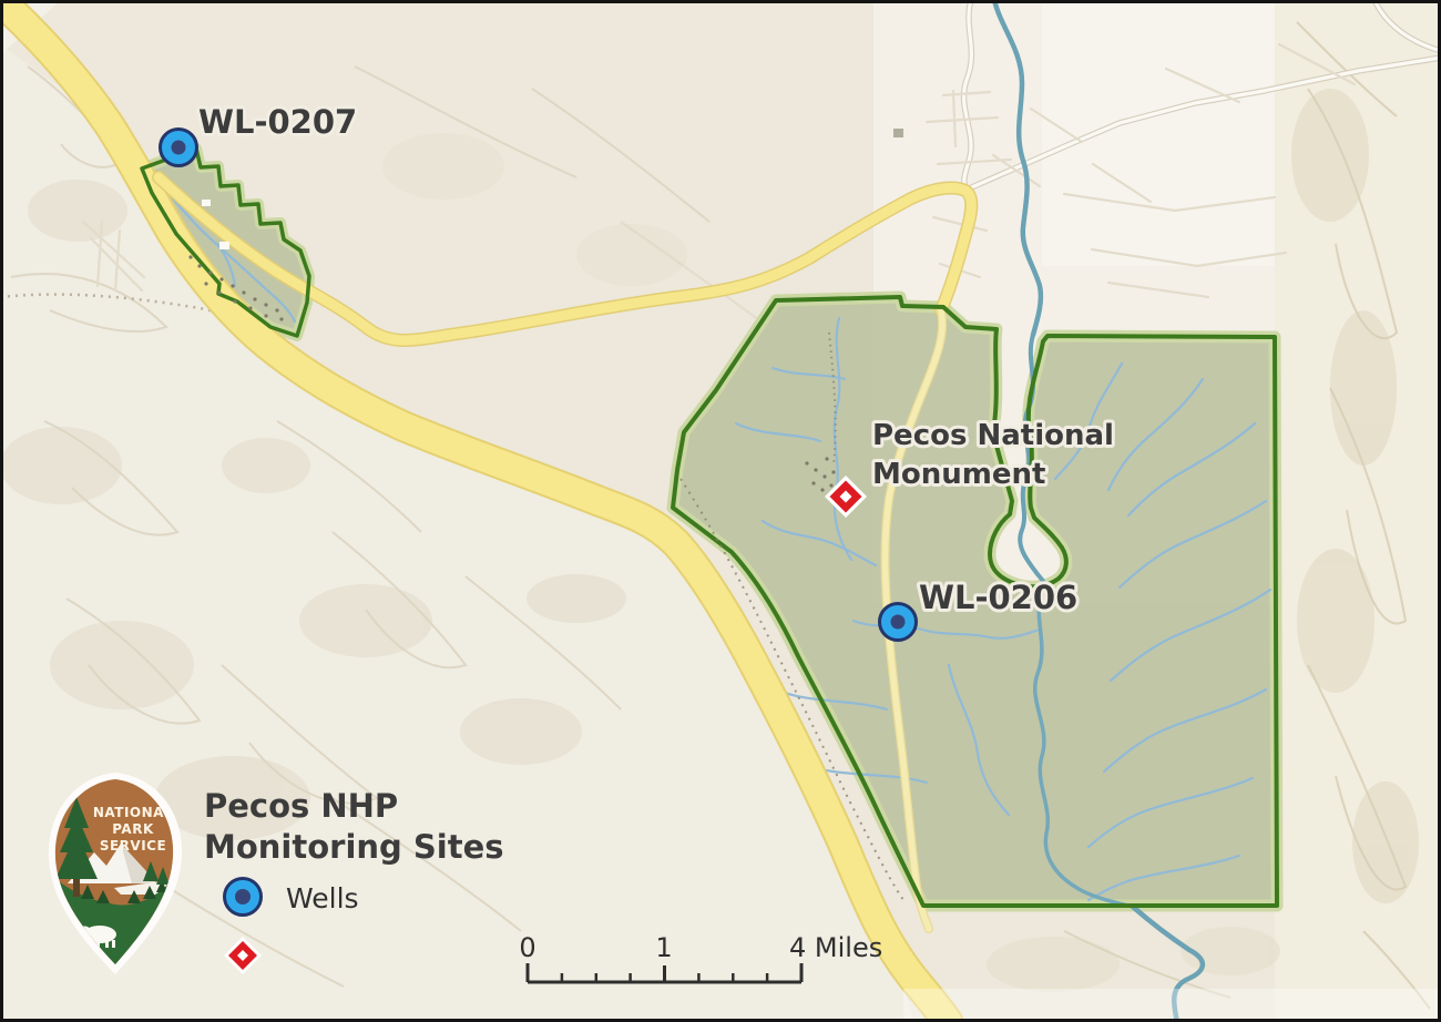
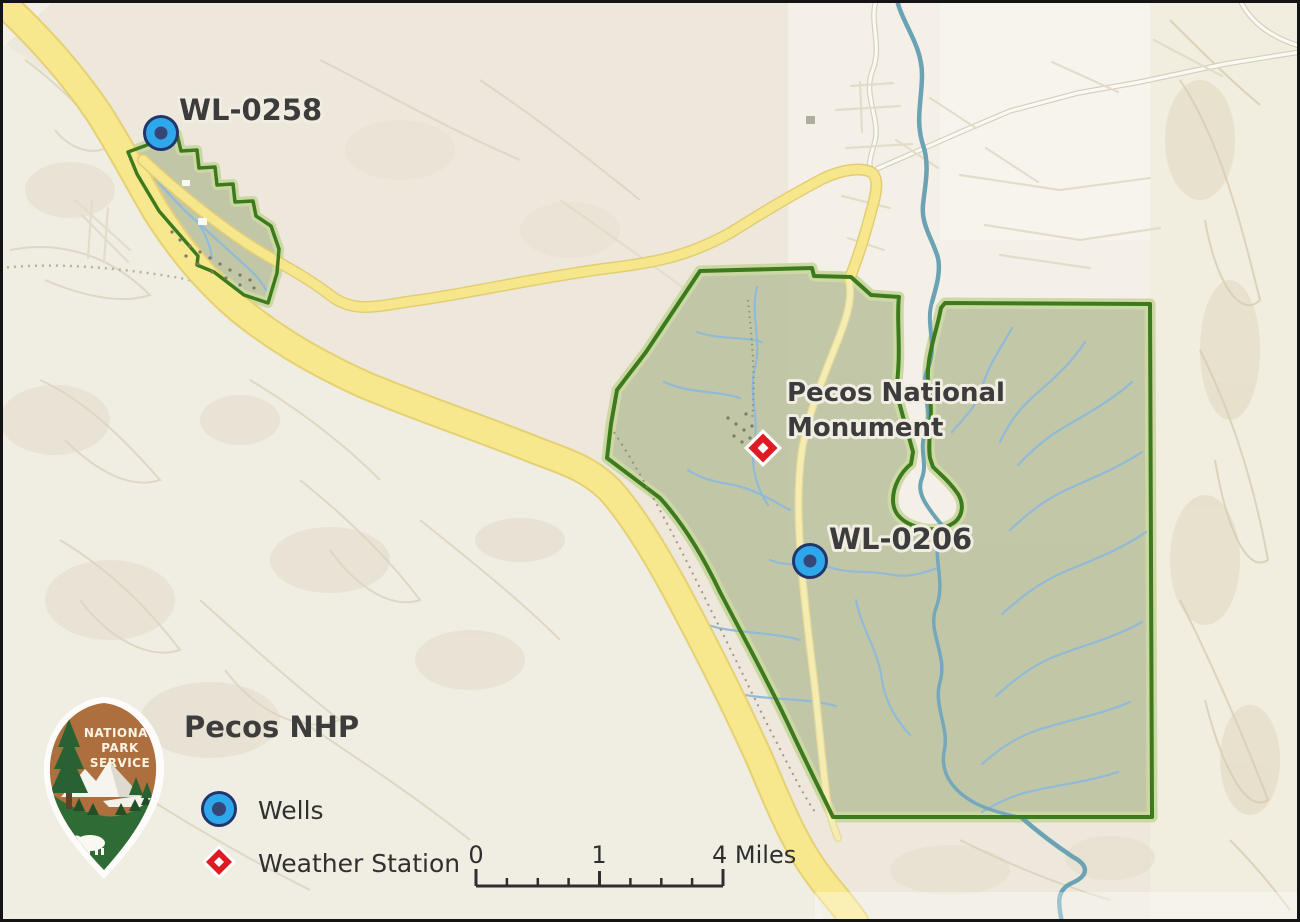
- WL-0207
+ WL-0258
  WL-0206
  Pecos National
  Monument
  NATIONA
  PARK
  SERVICE
  Pecos NHP
- Monitoring Sites
  Wells
+ Weather Station
  0
  1
  4 Miles
